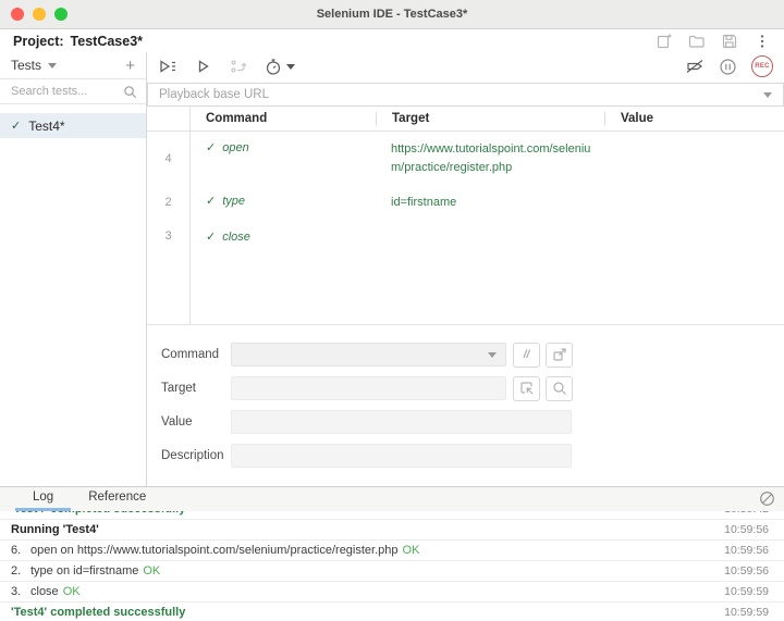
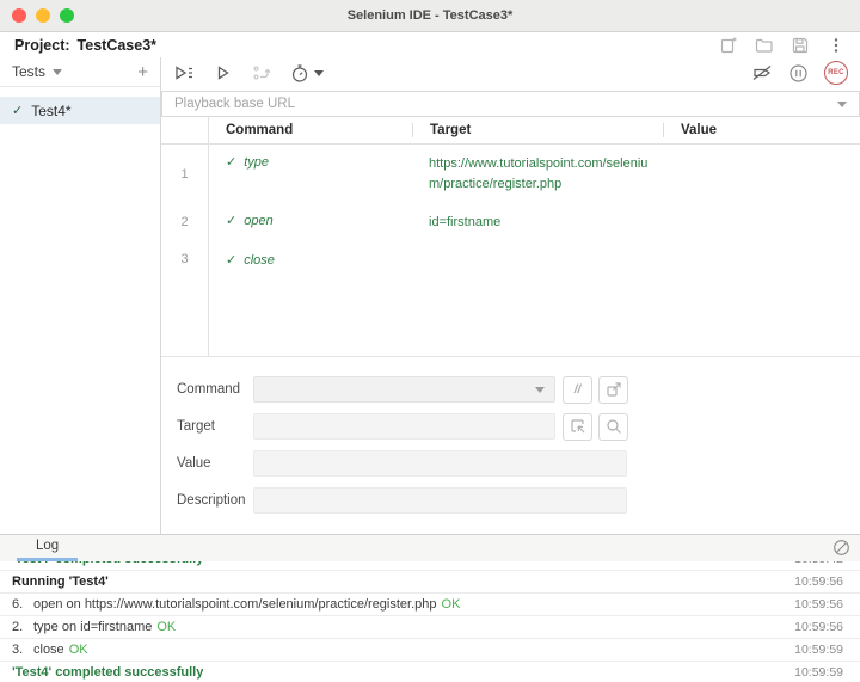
  Selenium IDE - TestCase3*
  Project:
  TestCase3*
  Tests
  +
- Search tests...
  ✓
  Test4*
  Playback base URL
  Command
  Target
  Value
- 4
+ 1
- ✓ open
+ ✓ type
  https://www.tutorialspoint.com/selenium/practice/register.php
  2
- ✓ type
+ ✓ open
  id=firstname
  3
  ✓ close
  Command
  //
  Target
  Value
  Description
  Log
- Reference
  Running 'Test4'
  10:59:56
  6.
  open on https://www.tutorialspoint.com/selenium/practice/register.php
  OK
  10:59:56
  2.
  type on id=firstname
  OK
  10:59:56
  3.
  close
  OK
  10:59:59
  'Test4' completed successfully
  10:59:59
